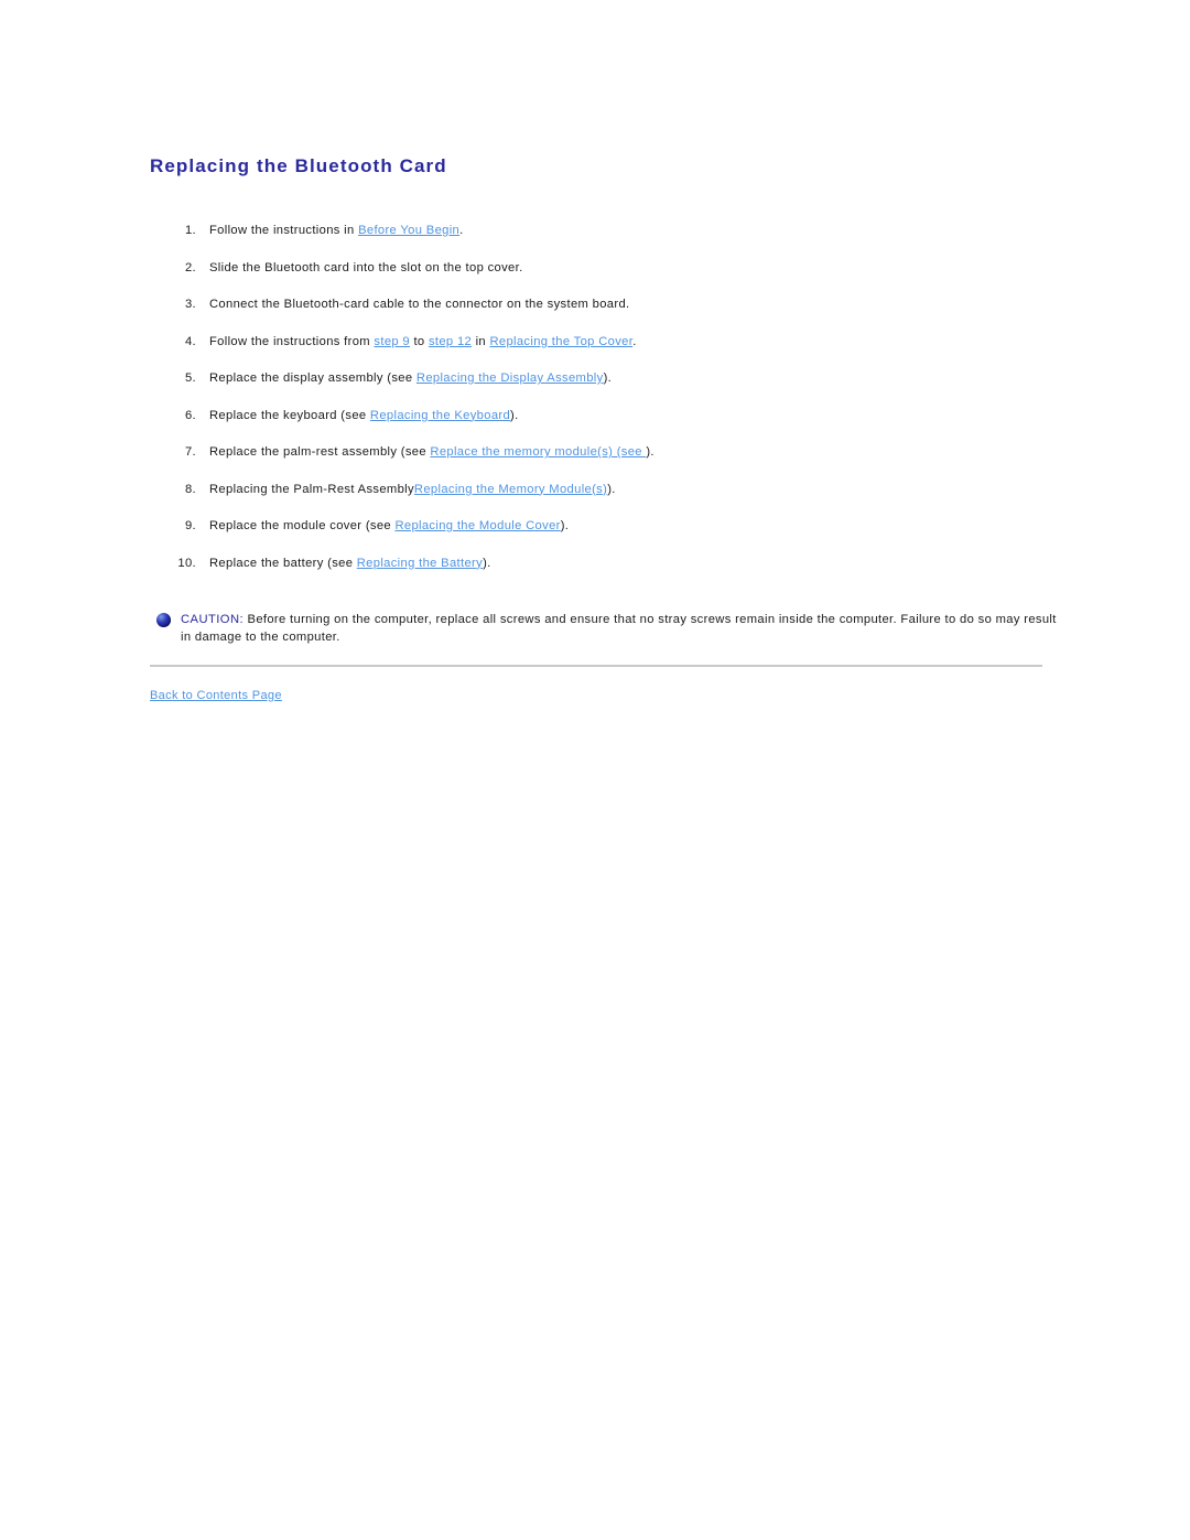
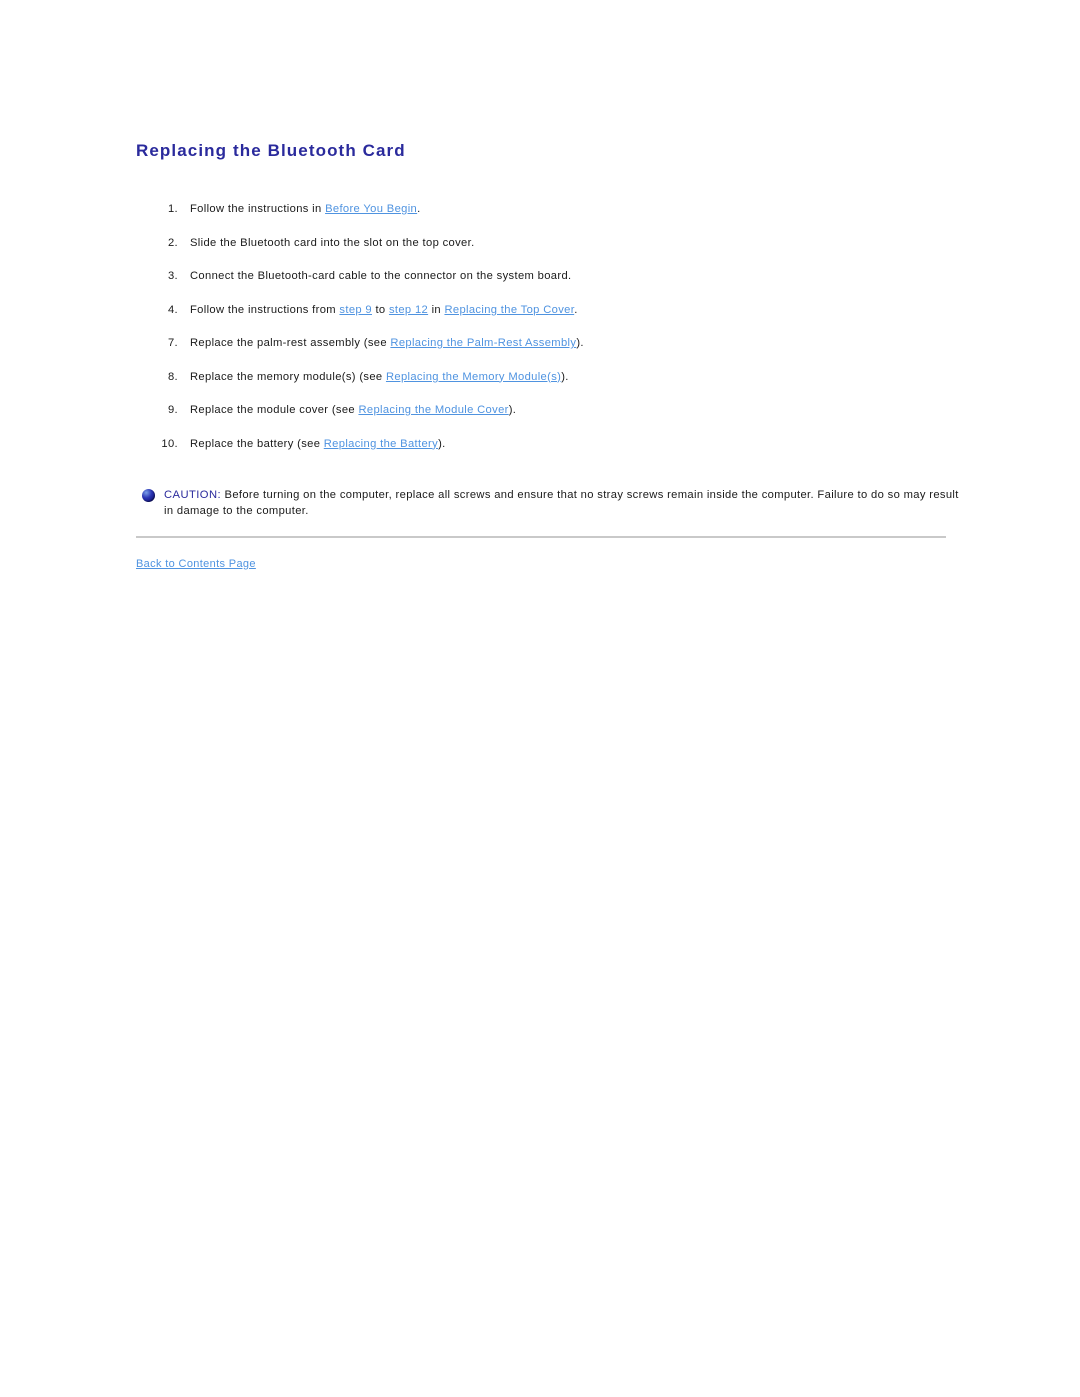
  Replacing the Bluetooth Card
  1.
  Follow the instructions in Before You Begin.
  2.
  Slide the Bluetooth card into the slot on the top cover.
  3.
  Connect the Bluetooth-card cable to the connector on the system board.
  4.
  Follow the instructions from step 9 to step 12 in Replacing the Top Cover.
- 5.
- Replace the display assembly (see Replacing the Display Assembly).
- 6.
- Replace the keyboard (see Replacing the Keyboard).
  7.
- Replace the palm-rest assembly (see Replace the memory module(s) (see ).
+ Replace the palm-rest assembly (see Replacing the Palm-Rest Assembly).
  8.
- Replacing the Palm-Rest AssemblyReplacing the Memory Module(s)).
+ Replace the memory module(s) (see Replacing the Memory Module(s)).
  9.
  Replace the module cover (see Replacing the Module Cover).
  10.
  Replace the battery (see Replacing the Battery).
  CAUTION: Before turning on the computer, replace all screws and ensure that no stray screws remain inside the computer. Failure to do so may result in damage to the computer.
  Back to Contents Page
